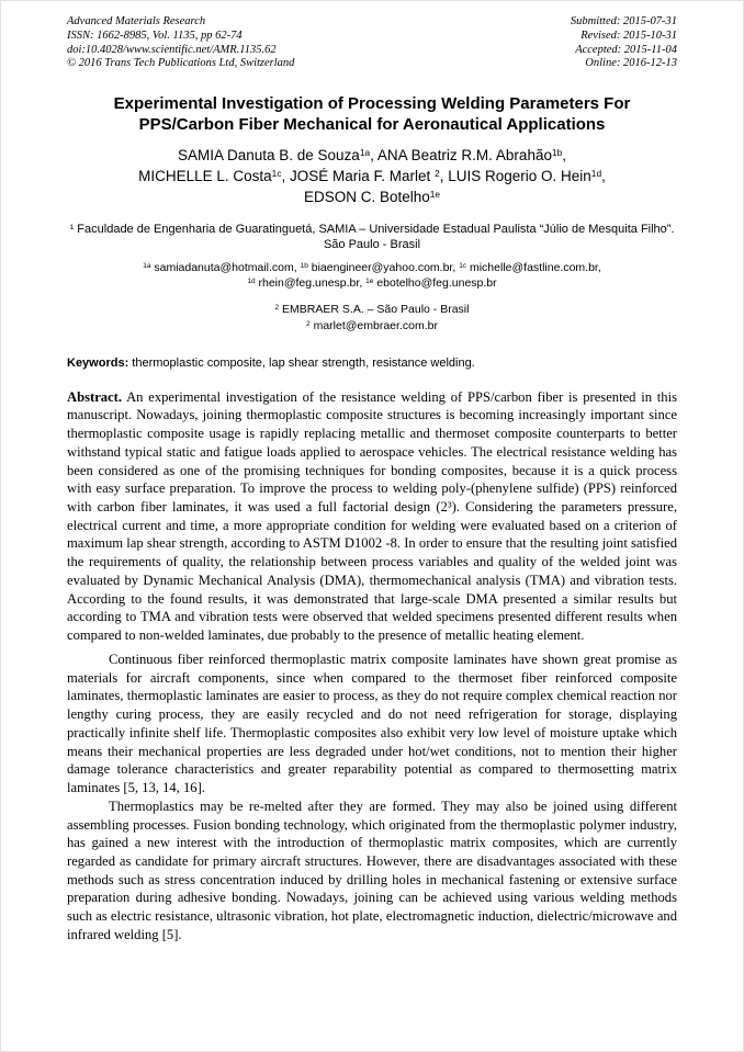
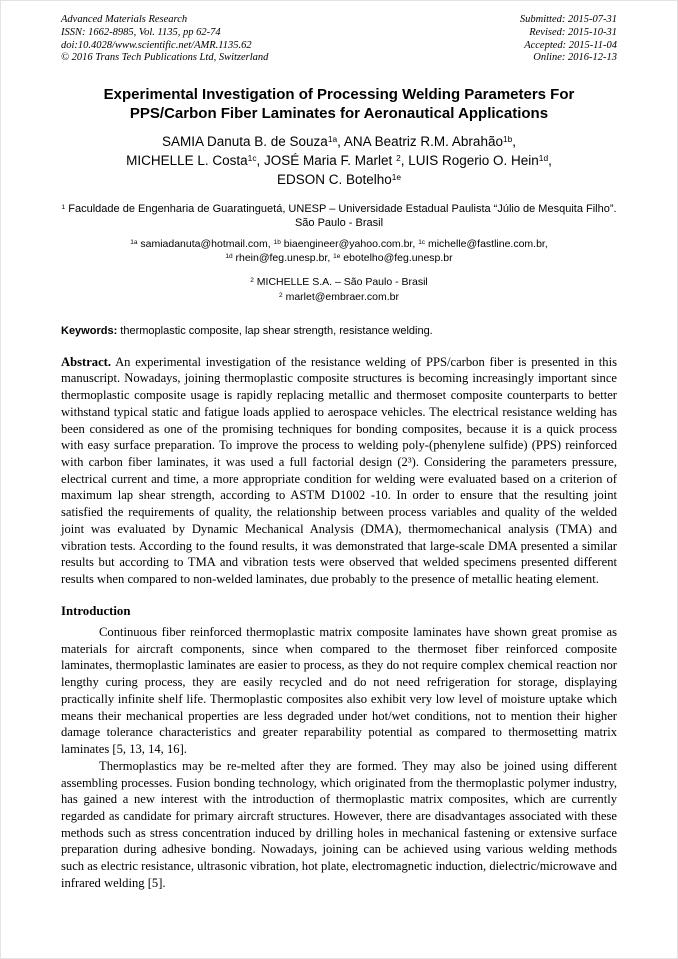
  Advanced Materials Research
  ISSN: 1662-8985, Vol. 1135, pp 62-74
  doi:10.4028/www.scientific.net/AMR.1135.62
  © 2016 Trans Tech Publications Ltd, Switzerland
  Submitted: 2015-07-31
  Revised: 2015-10-31
  Accepted: 2015-11-04
  Online: 2016-12-13
- Experimental Investigation of Processing Welding Parameters For PPS/Carbon Fiber Mechanical for Aeronautical Applications
+ Experimental Investigation of Processing Welding Parameters For PPS/Carbon Fiber Laminates for Aeronautical Applications
  SAMIA Danuta B. de Souza1a, ANA Beatriz R.M. Abrahão1b,
  MICHELLE L. Costa1c, JOSÉ Maria F. Marlet 2, LUIS Rogerio O. Hein1d,
  EDSON C. Botelho1e
- Faculdade de Engenharia de Guaratinguetá, SAMIA – Universidade Estadual Paulista “Júlio de Mesquita Filho”. São Paulo - Brasil
+ Faculdade de Engenharia de Guaratinguetá, UNESP – Universidade Estadual Paulista “Júlio de Mesquita Filho”. São Paulo - Brasil
  samiadanuta@hotmail.com, biaengineer@yahoo.com.br, michelle@fastline.com.br,
  rhein@feg.unesp.br, ebotelho@feg.unesp.br
- EMBRAER S.A. – São Paulo - Brasil
+ MICHELLE S.A. – São Paulo - Brasil
  marlet@embraer.com.br
  Keywords: thermoplastic composite, lap shear strength, resistance welding.
- Abstract. An experimental investigation of the resistance welding of PPS/carbon fiber is presented in this manuscript. Nowadays, joining thermoplastic composite structures is becoming increasingly important since thermoplastic composite usage is rapidly replacing metallic and thermoset composite counterparts to better withstand typical static and fatigue loads applied to aerospace vehicles. The electrical resistance welding has been considered as one of the promising techniques for bonding composites, because it is a quick process with easy surface preparation. To improve the process to welding poly-(phenylene sulfide) (PPS) reinforced with carbon fiber laminates, it was used a full factorial design (2³). Considering the parameters pressure, electrical current and time, a more appropriate condition for welding were evaluated based on a criterion of maximum lap shear strength, according to ASTM D1002 -8. In order to ensure that the resulting joint satisfied the requirements of quality, the relationship between process variables and quality of the welded joint was evaluated by Dynamic Mechanical Analysis (DMA), thermomechanical analysis (TMA) and vibration tests. According to the found results, it was demonstrated that large-scale DMA presented a similar results but according to TMA and vibration tests were observed that welded specimens presented different results when compared to non-welded laminates, due probably to the presence of metallic heating element.
+ Abstract. An experimental investigation of the resistance welding of PPS/carbon fiber is presented in this manuscript. Nowadays, joining thermoplastic composite structures is becoming increasingly important since thermoplastic composite usage is rapidly replacing metallic and thermoset composite counterparts to better withstand typical static and fatigue loads applied to aerospace vehicles. The electrical resistance welding has been considered as one of the promising techniques for bonding composites, because it is a quick process with easy surface preparation. To improve the process to welding poly-(phenylene sulfide) (PPS) reinforced with carbon fiber laminates, it was used a full factorial design (2³). Considering the parameters pressure, electrical current and time, a more appropriate condition for welding were evaluated based on a criterion of maximum lap shear strength, according to ASTM D1002 -10. In order to ensure that the resulting joint satisfied the requirements of quality, the relationship between process variables and quality of the welded joint was evaluated by Dynamic Mechanical Analysis (DMA), thermomechanical analysis (TMA) and vibration tests. According to the found results, it was demonstrated that large-scale DMA presented a similar results but according to TMA and vibration tests were observed that welded specimens presented different results when compared to non-welded laminates, due probably to the presence of metallic heating element.
+ Introduction
  Continuous fiber reinforced thermoplastic matrix composite laminates have shown great promise as materials for aircraft components, since when compared to the thermoset fiber reinforced composite laminates, thermoplastic laminates are easier to process, as they do not require complex chemical reaction nor lengthy curing process, they are easily recycled and do not need refrigeration for storage, displaying practically infinite shelf life. Thermoplastic composites also exhibit very low level of moisture uptake which means their mechanical properties are less degraded under hot/wet conditions, not to mention their higher damage tolerance characteristics and greater reparability potential as compared to thermosetting matrix laminates [5, 13, 14, 16].
  Thermoplastics may be re-melted after they are formed. They may also be joined using different assembling processes. Fusion bonding technology, which originated from the thermoplastic polymer industry, has gained a new interest with the introduction of thermoplastic matrix composites, which are currently regarded as candidate for primary aircraft structures. However, there are disadvantages associated with these methods such as stress concentration induced by drilling holes in mechanical fastening or extensive surface preparation during adhesive bonding. Nowadays, joining can be achieved using various welding methods such as electric resistance, ultrasonic vibration, hot plate, electromagnetic induction, dielectric/microwave and infrared welding [5].
